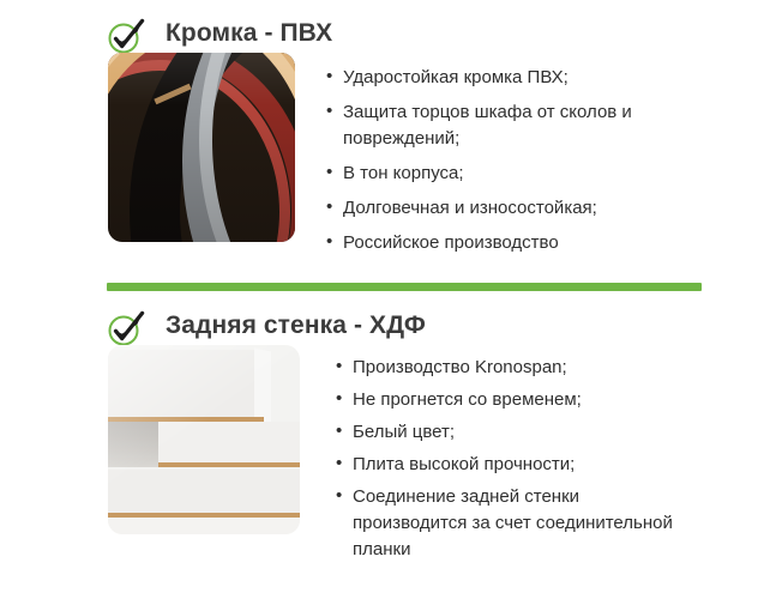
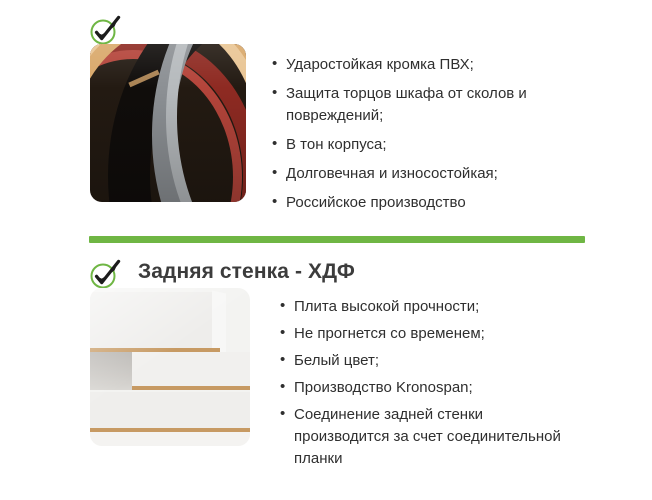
- Кромка - ПВХ
  Ударостойкая кромка ПВХ;
  Защита торцов шкафа от сколов и повреждений;
  В тон корпуса;
  Долговечная и износостойкая;
  Российское производство
  Задняя стенка - ХДФ
- Производство Kronospan;
+ Плита высокой прочности;
  Не прогнется со временем;
  Белый цвет;
- Плита высокой прочности;
+ Производство Kronospan;
  Соединение задней стенки производится за счет соединительной планки
